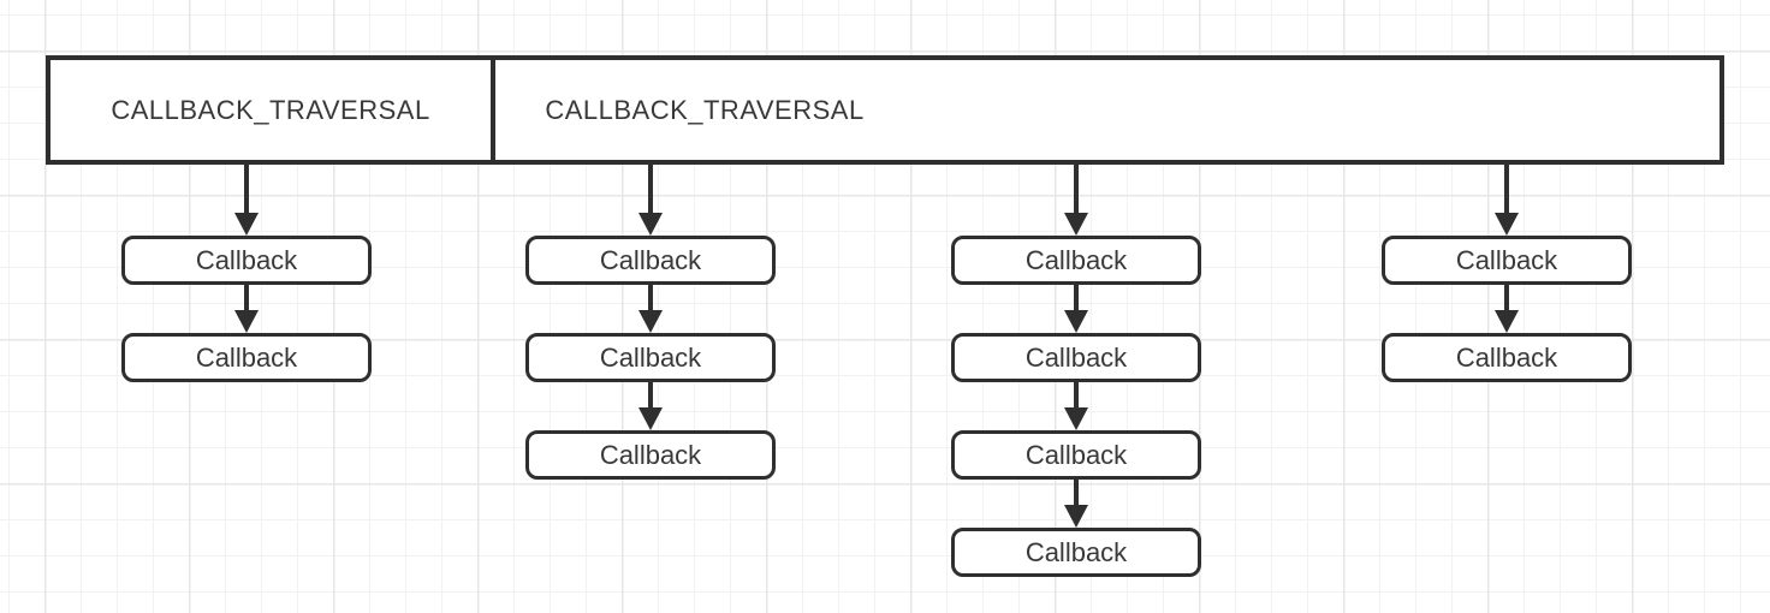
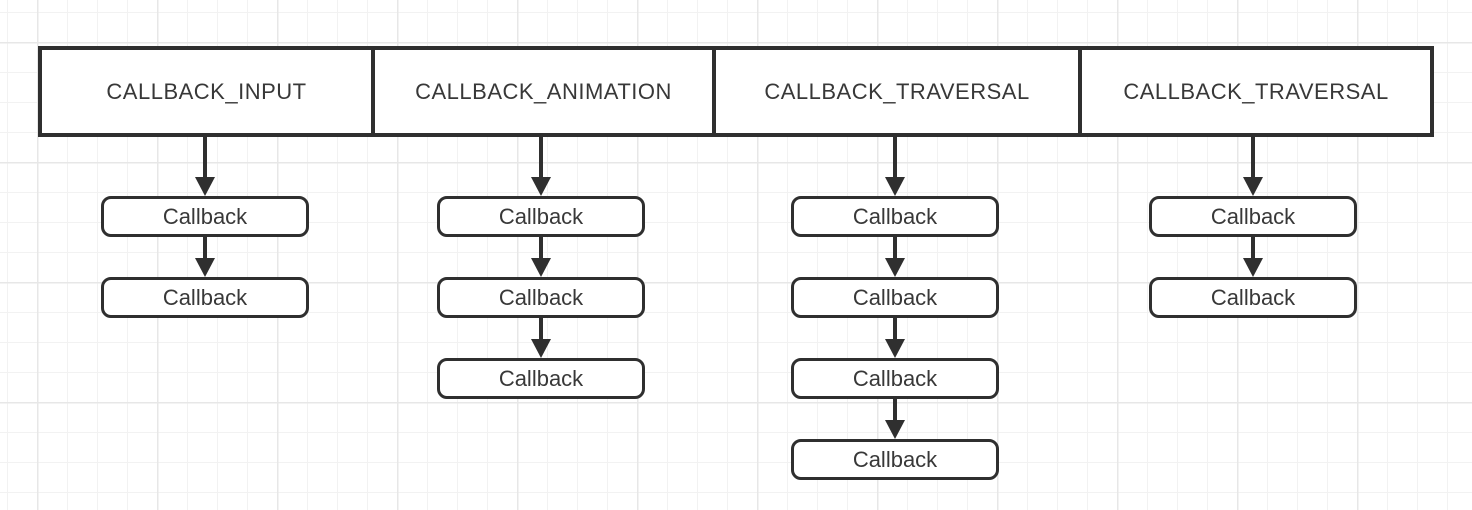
+ CALLBACK_INPUT
+ CALLBACK_ANIMATION
  CALLBACK_TRAVERSAL
  CALLBACK_TRAVERSAL
  Callback
  Callback
  Callback
  Callback
  Callback
  Callback
  Callback
  Callback
  Callback
  Callback
  Callback
